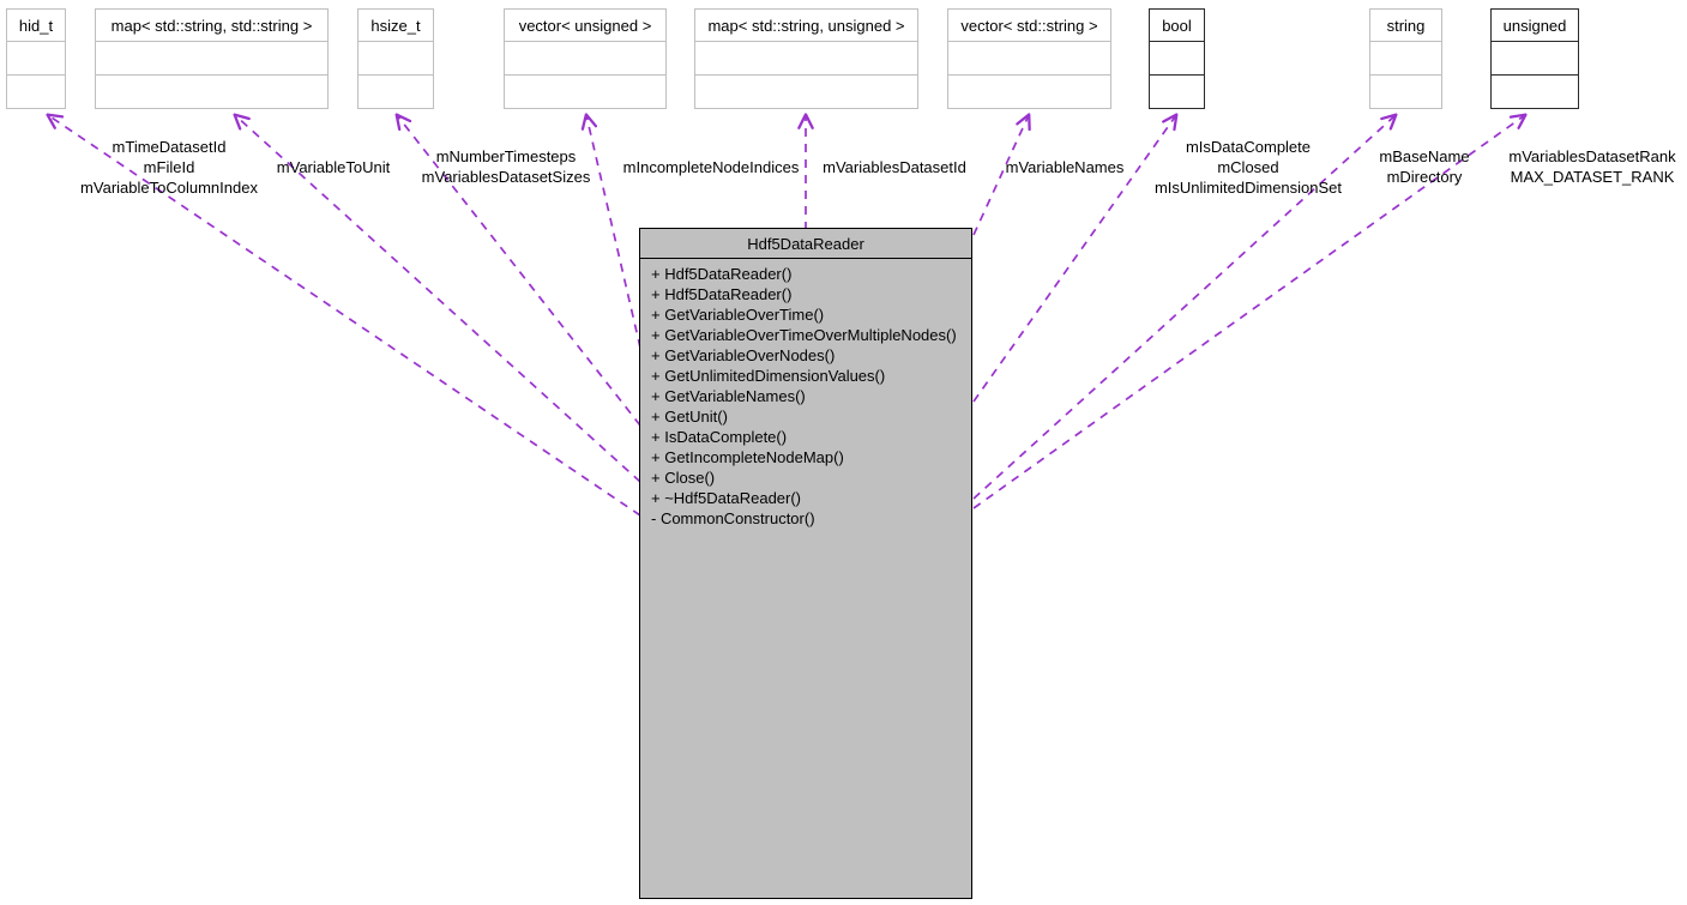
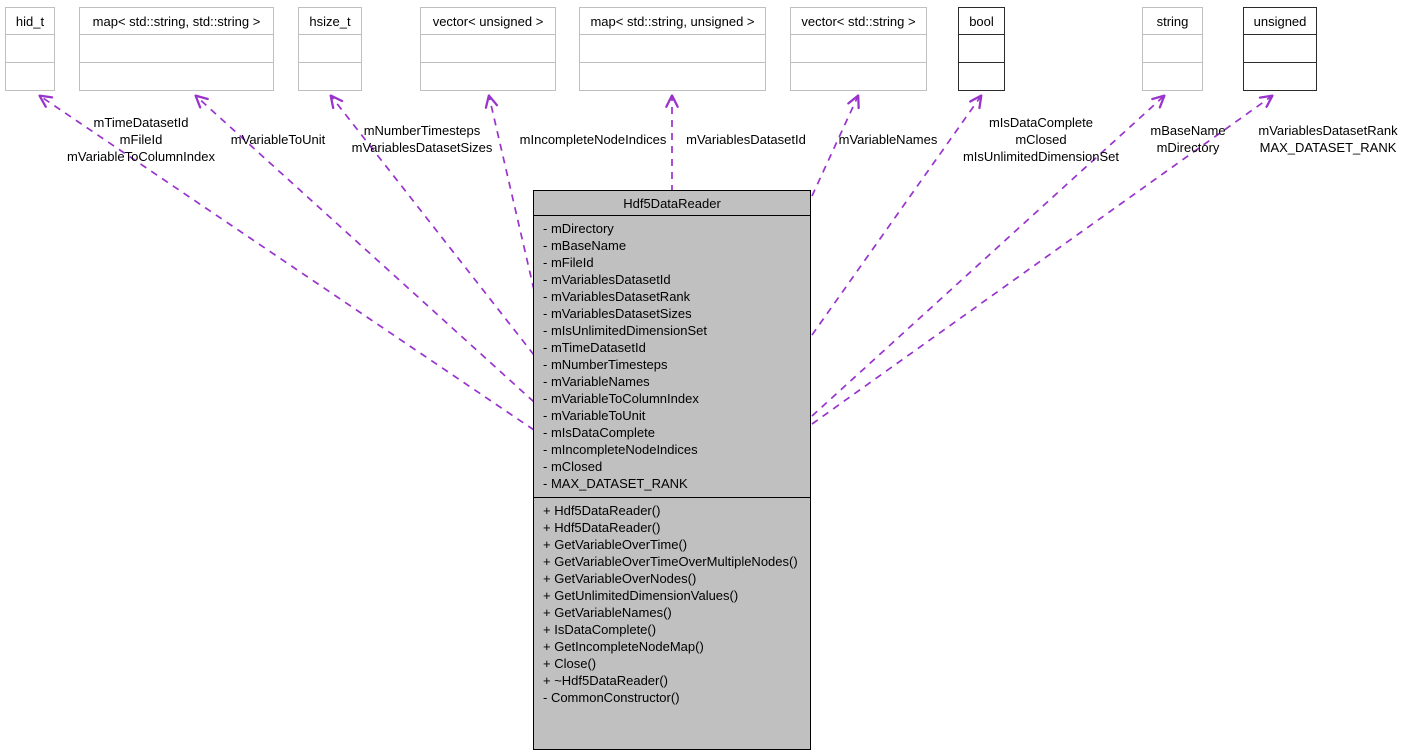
  hid_t
  map< std::string, std::string >
  hsize_t
  vector< unsigned >
  map< std::string, unsigned >
  vector< std::string >
  bool
  string
  unsigned
  mTimeDatasetId
  mFileId
  mVariableToColumnIndex
  mVariableToUnit
  mNumberTimesteps
  mVariablesDatasetSizes
  mIncompleteNodeIndices
  mVariablesDatasetId
  mVariableNames
  mIsDataComplete
  mClosed
  mIsUnlimitedDimensionSet
  mBaseName
  mDirectory
  mVariablesDatasetRank
  MAX_DATASET_RANK
  Hdf5DataReader
+ - mDirectory
+ - mBaseName
+ - mFileId
+ - mVariablesDatasetId
+ - mVariablesDatasetRank
+ - mVariablesDatasetSizes
+ - mIsUnlimitedDimensionSet
+ - mTimeDatasetId
+ - mNumberTimesteps
+ - mVariableNames
+ - mVariableToColumnIndex
+ - mVariableToUnit
+ - mIsDataComplete
+ - mIncompleteNodeIndices
+ - mClosed
+ - MAX_DATASET_RANK
  + Hdf5DataReader()
  + Hdf5DataReader()
  + GetVariableOverTime()
  + GetVariableOverTimeOverMultipleNodes()
  + GetVariableOverNodes()
  + GetUnlimitedDimensionValues()
  + GetVariableNames()
- + GetUnit()
  + IsDataComplete()
  + GetIncompleteNodeMap()
  + Close()
  + ~Hdf5DataReader()
  - CommonConstructor()
